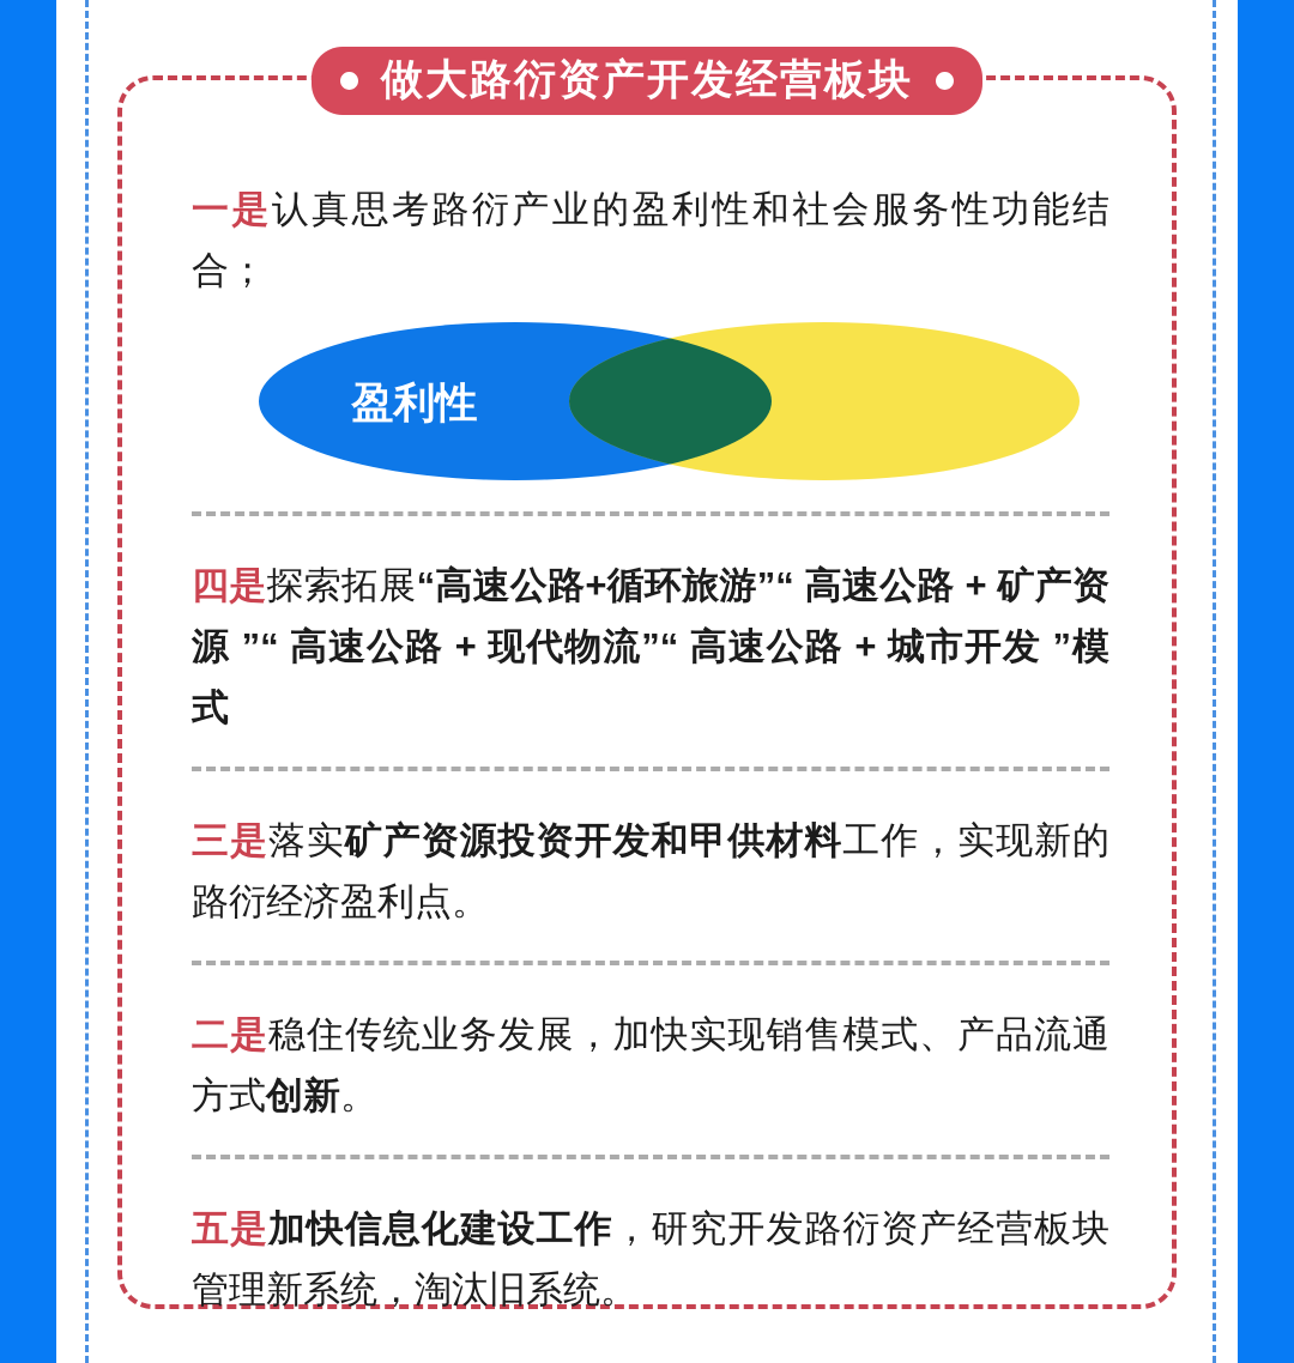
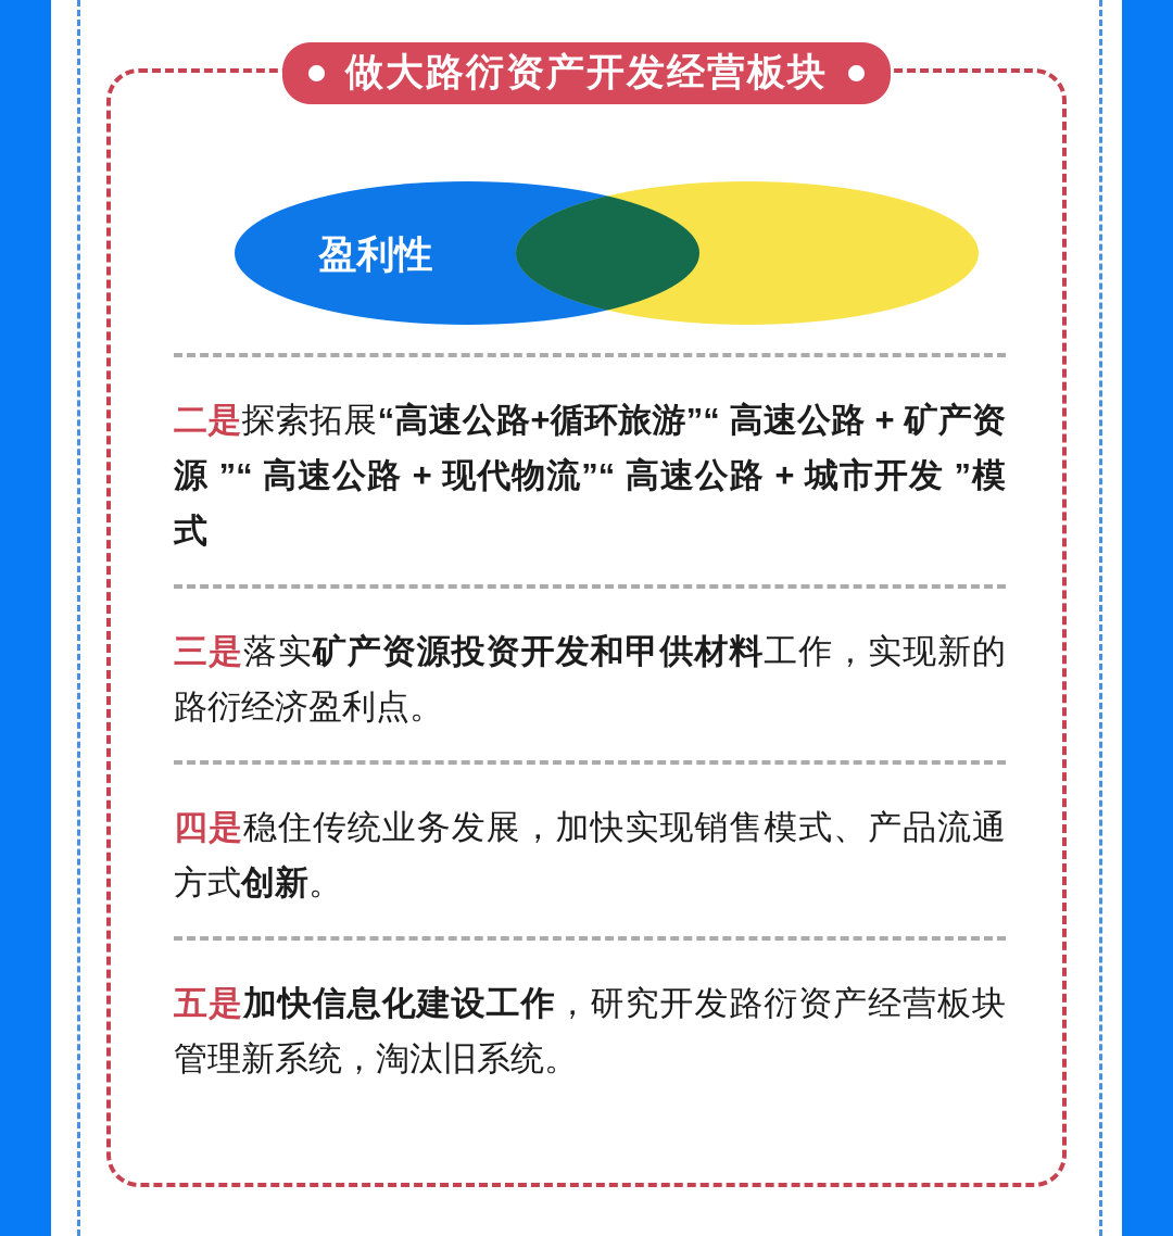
  做大路衍资产开发经营板块
- 一是认真思考路衍产业的盈利性和社会服务性功能结合；
  盈利性
- 四是探索拓展“高速公路+循环旅游”“ 高速公路 + 矿产资源 ”“ 高速公路 + 现代物流”“ 高速公路 + 城市开发 ”模式
+ 二是探索拓展“高速公路+循环旅游”“ 高速公路 + 矿产资源 ”“ 高速公路 + 现代物流”“ 高速公路 + 城市开发 ”模式
  三是落实矿产资源投资开发和甲供材料工作，实现新的路衍经济盈利点。
- 二是稳住传统业务发展，加快实现销售模式、产品流通方式创新。
+ 四是稳住传统业务发展，加快实现销售模式、产品流通方式创新。
  五是加快信息化建设工作，研究开发路衍资产经营板块管理新系统，淘汰旧系统。
